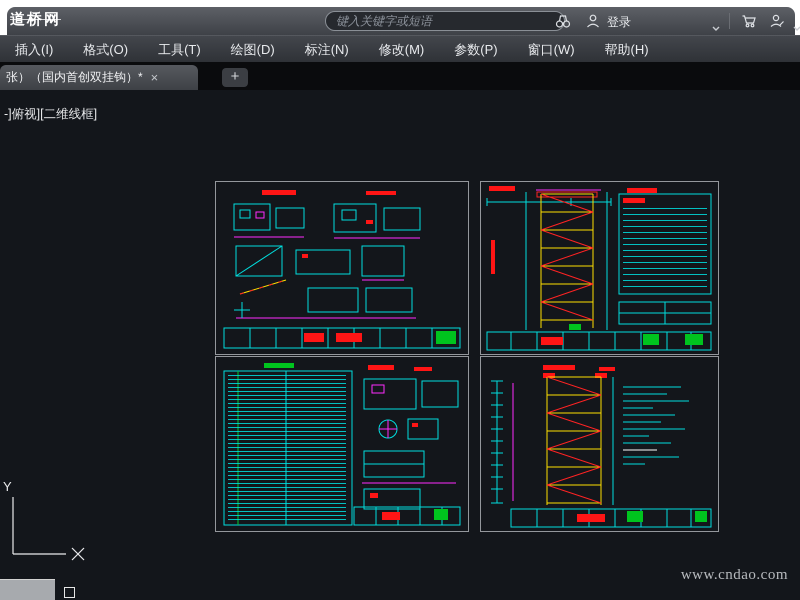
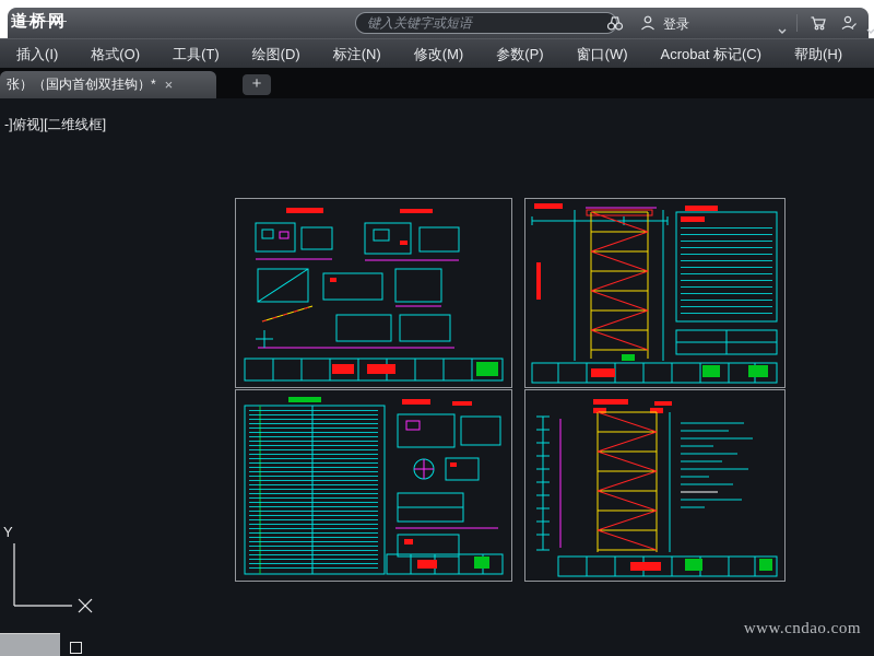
  道桥网
  键入关键字或短语
  登录
  插入(I)
  格式(O)
  工具(T)
  绘图(D)
  标注(N)
  修改(M)
  参数(P)
  窗口(W)
+ Acrobat 标记(C)
  帮助(H)
  张）（国内首创双挂钩）*
  ×
  +
  -]俯视][二维线框]
  Y
  www.cndao.com
